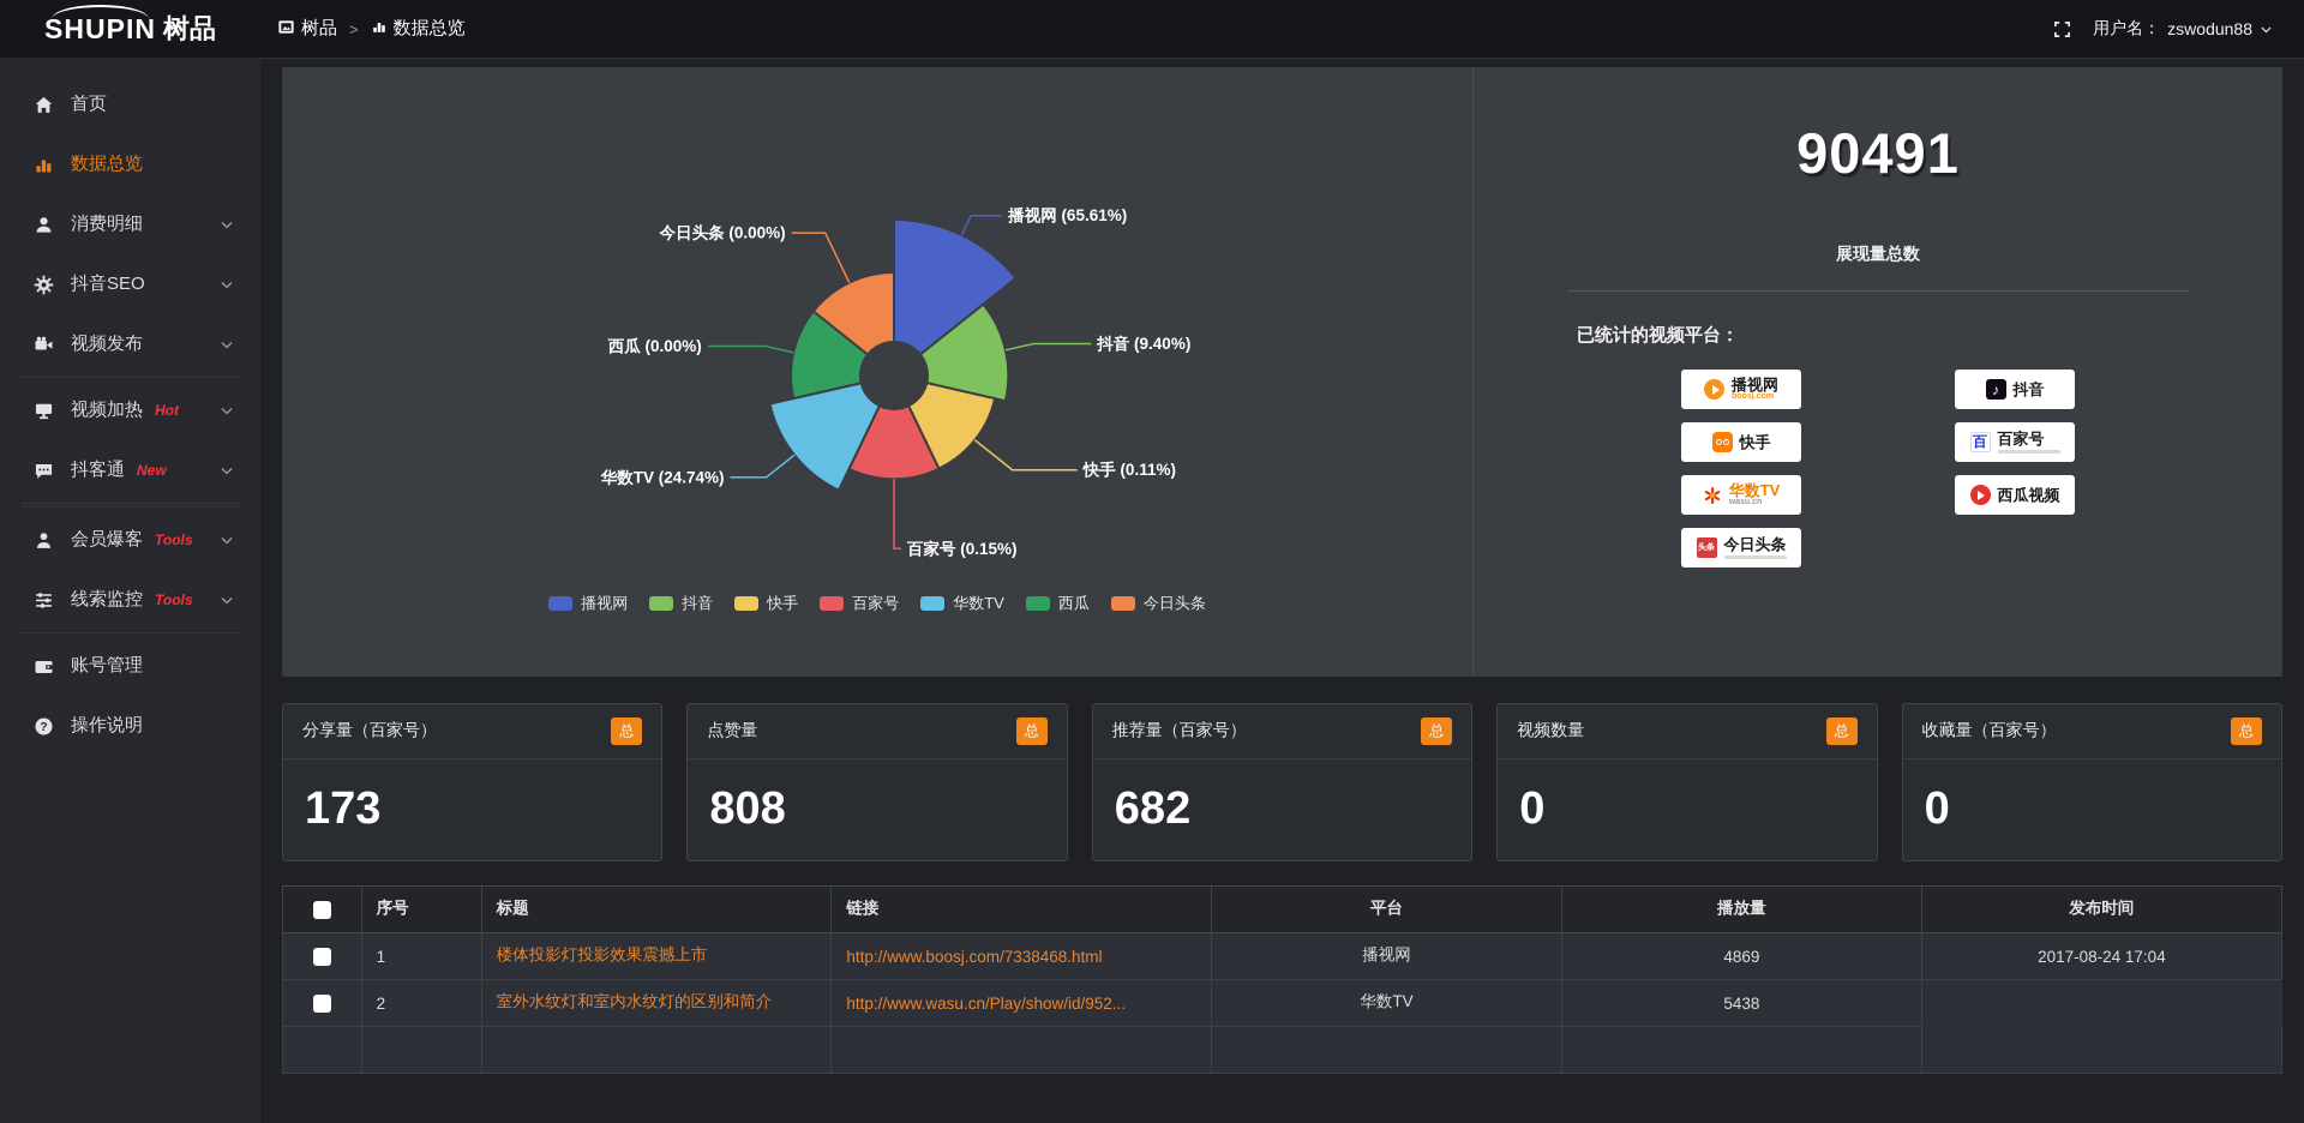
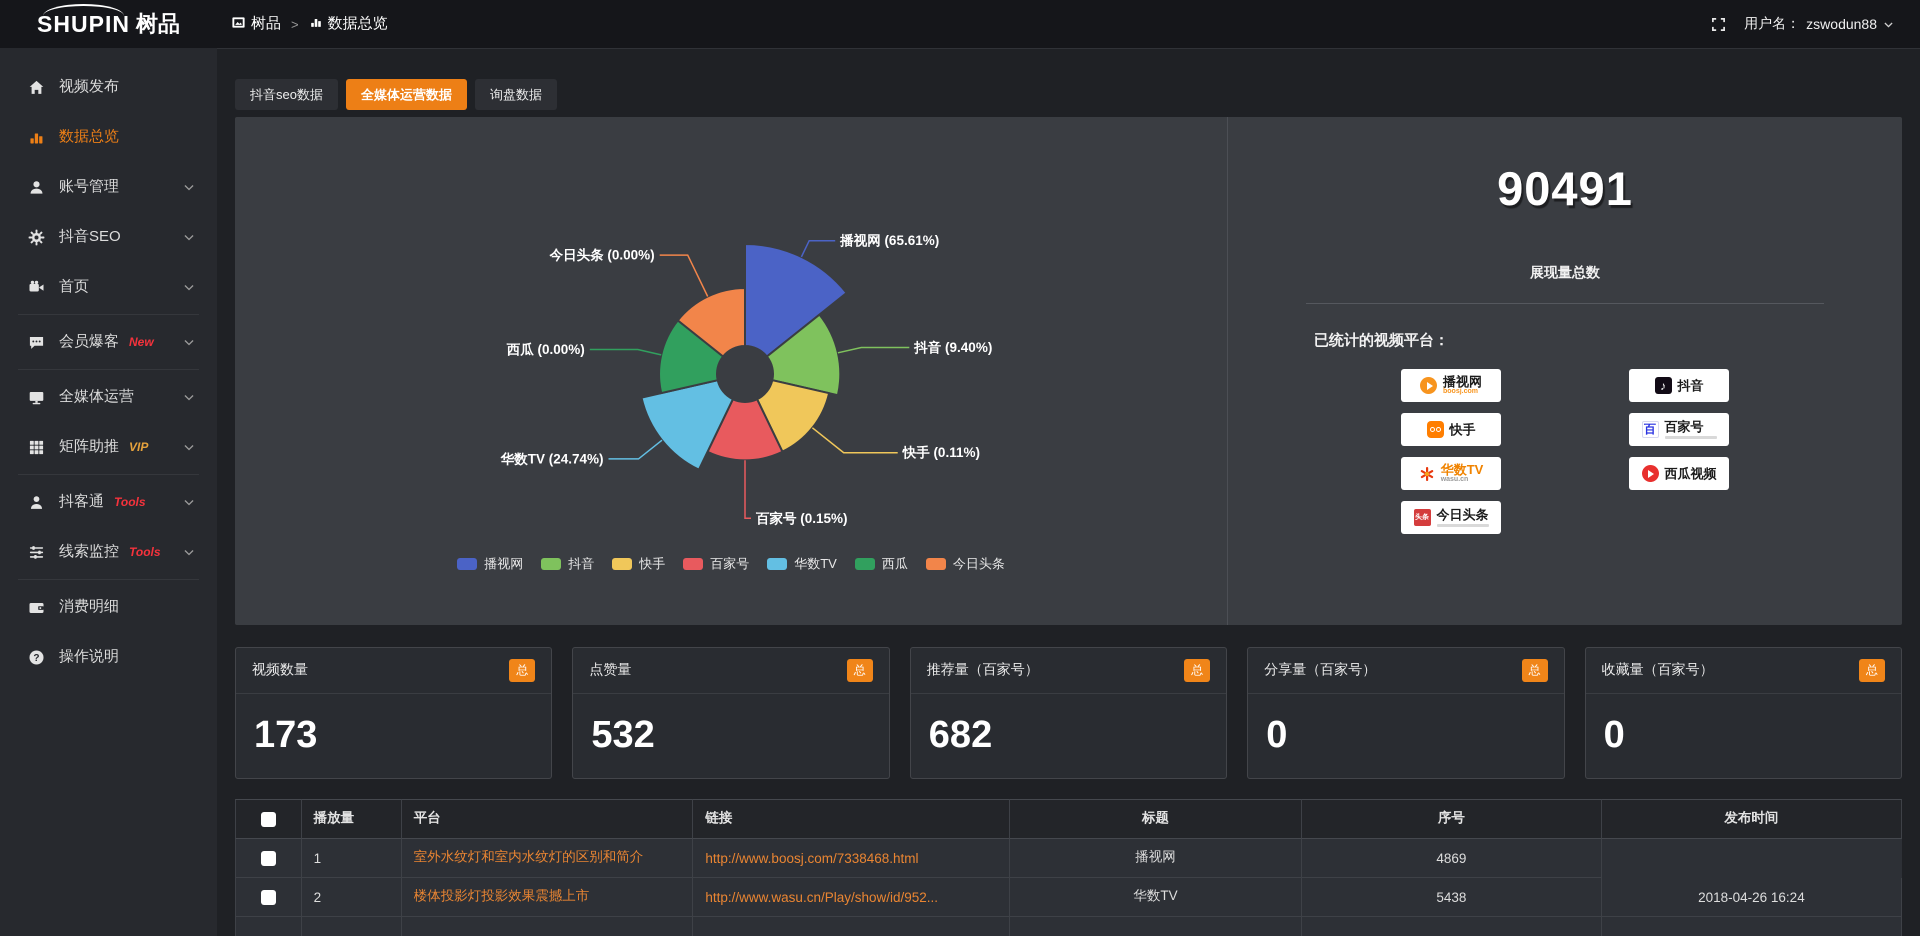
  SHUPIN
  树品
  树品
  >
  数据总览
  用户名：
  zswodun88
- 首页
+ 视频发布
  数据总览
- 消费明细
+ 账号管理
  抖音SEO
- 视频发布
+ 首页
- 视频加热
- Hot
- 抖客通
+ 会员爆客
  New
+ 全媒体运营
+ 矩阵助推
+ VIP
- 会员爆客
+ 抖客通
  Tools
  线索监控
  Tools
- 账号管理
+ 消费明细
  ?
  操作说明
+ 抖音seo数据
+ 全媒体运营数据
+ 询盘数据
  播视网 (65.61%)
  抖音 (9.40%)
  快手 (0.11%)
  百家号 (0.15%)
  华数TV (24.74%)
  西瓜 (0.00%)
  今日头条 (0.00%)
  播视网
  抖音
  快手
  百家号
  华数TV
  西瓜
  今日头条
  90491
  展现量总数
  已统计的视频平台：
  播视网
  快手
  华数TV
  今日头条
  ♪
  抖音
  百
  百家号
  西瓜视频
- 分享量（百家号）
+ 视频数量
  总
  173
  点赞量
  总
- 808
+ 532
  推荐量（百家号）
  总
  682
- 视频数量
+ 分享量（百家号）
  总
  0
  收藏量（百家号）
  总
  0
- 序号
+ 播放量
- 标题
+ 平台
  链接
- 平台
+ 标题
- 播放量
+ 序号
  发布时间
  1
- 楼体投影灯投影效果震撼上市
+ 室外水纹灯和室内水纹灯的区别和简介
  http://www.boosj.com/7338468.html
  播视网
  4869
- 2017-08-24 17:04
  2
- 室外水纹灯和室内水纹灯的区别和简介
+ 楼体投影灯投影效果震撼上市
  http://www.wasu.cn/Play/show/id/952...
  华数TV
  5438
+ 2018-04-26 16:24
